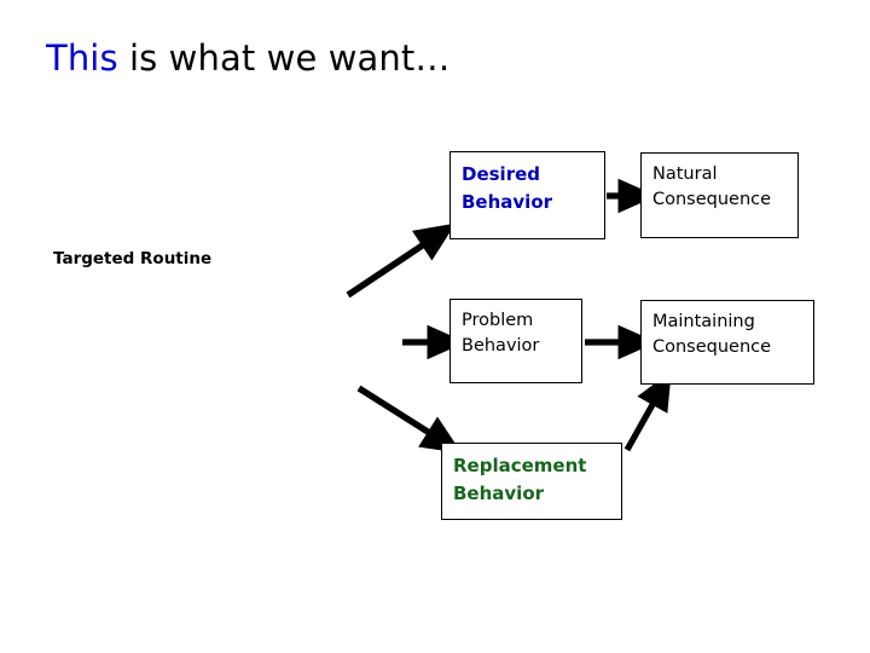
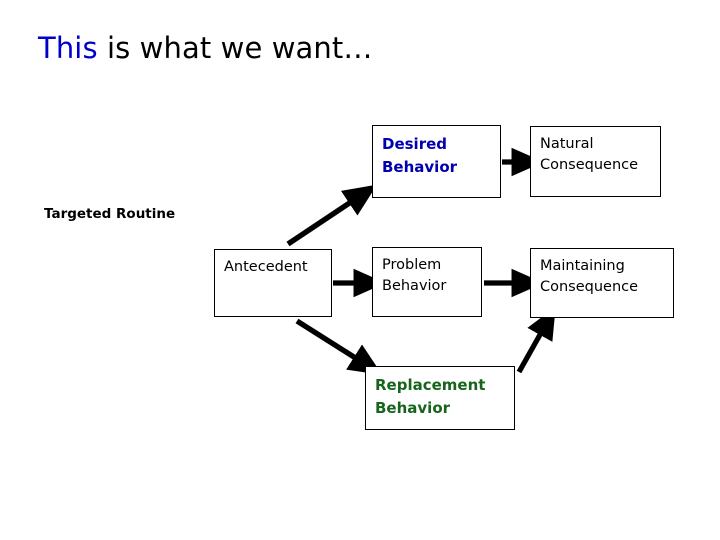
  This is what we want…
  Targeted Routine
  Desired
  Behavior
  Natural
  Consequence
+ Antecedent
  Problem
  Behavior
  Maintaining
  Consequence
  Replacement
  Behavior
